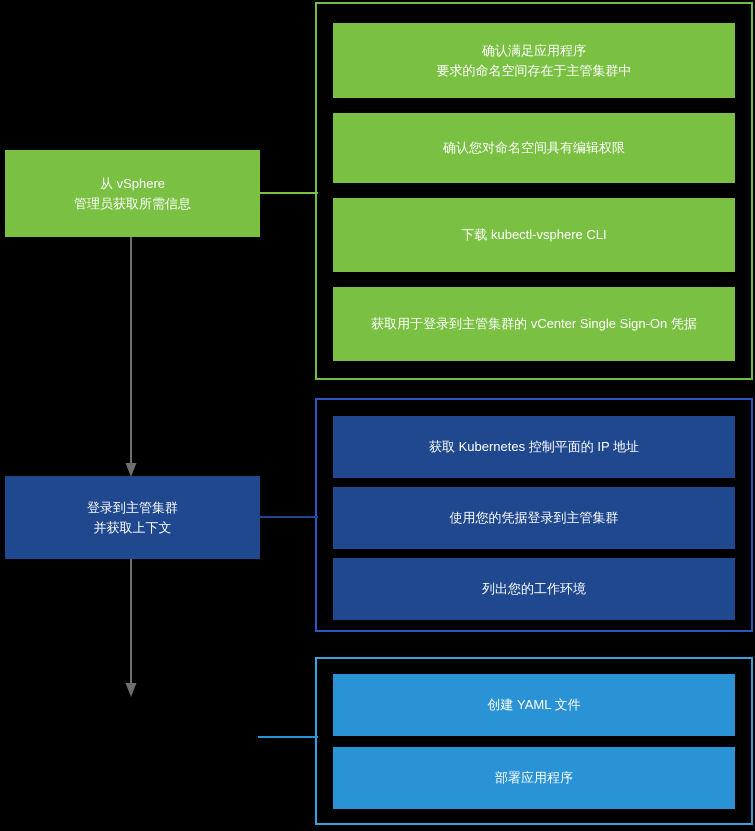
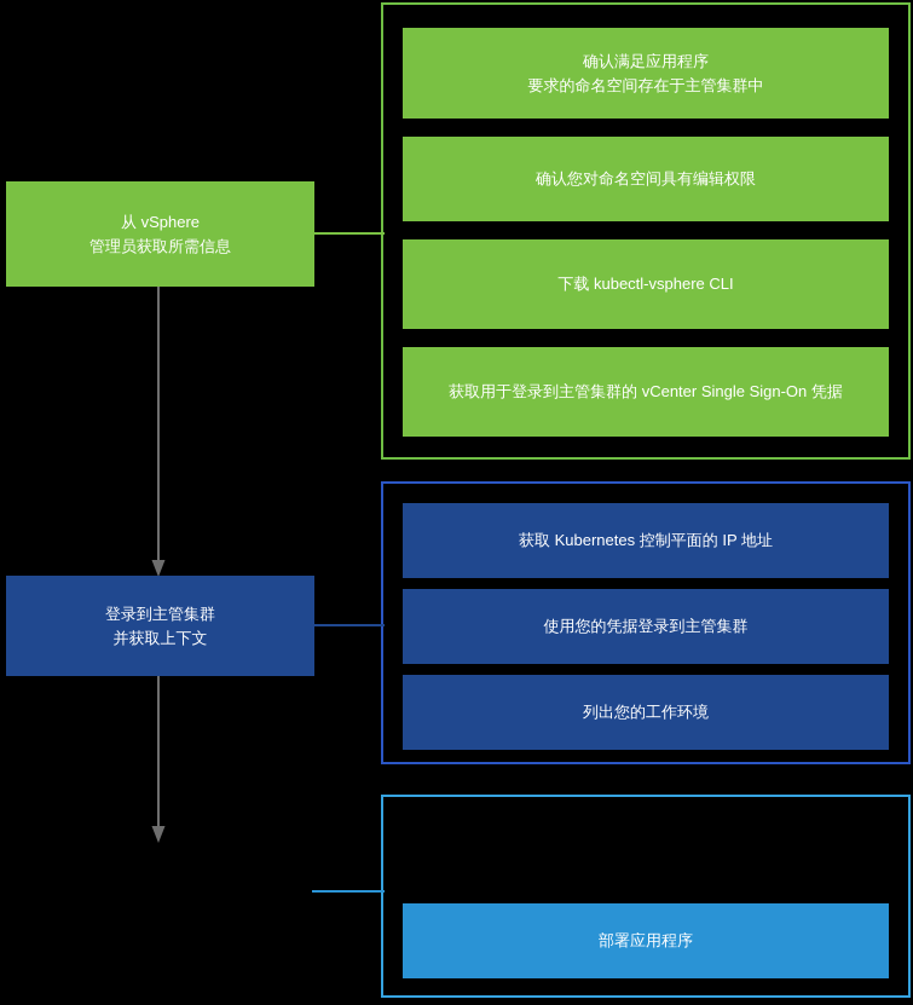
  从 vSphere
  管理员获取所需信息
  确认满足应用程序
  要求的命名空间存在于主管集群中
  确认您对命名空间具有编辑权限
  下载 kubectl-vsphere CLI
  获取用于登录到主管集群的 vCenter Single Sign-On 凭据
  登录到主管集群
  并获取上下文
  获取 Kubernetes 控制平面的 IP 地址
  使用您的凭据登录到主管集群
  列出您的工作环境
- 创建 YAML 文件
  部署应用程序
